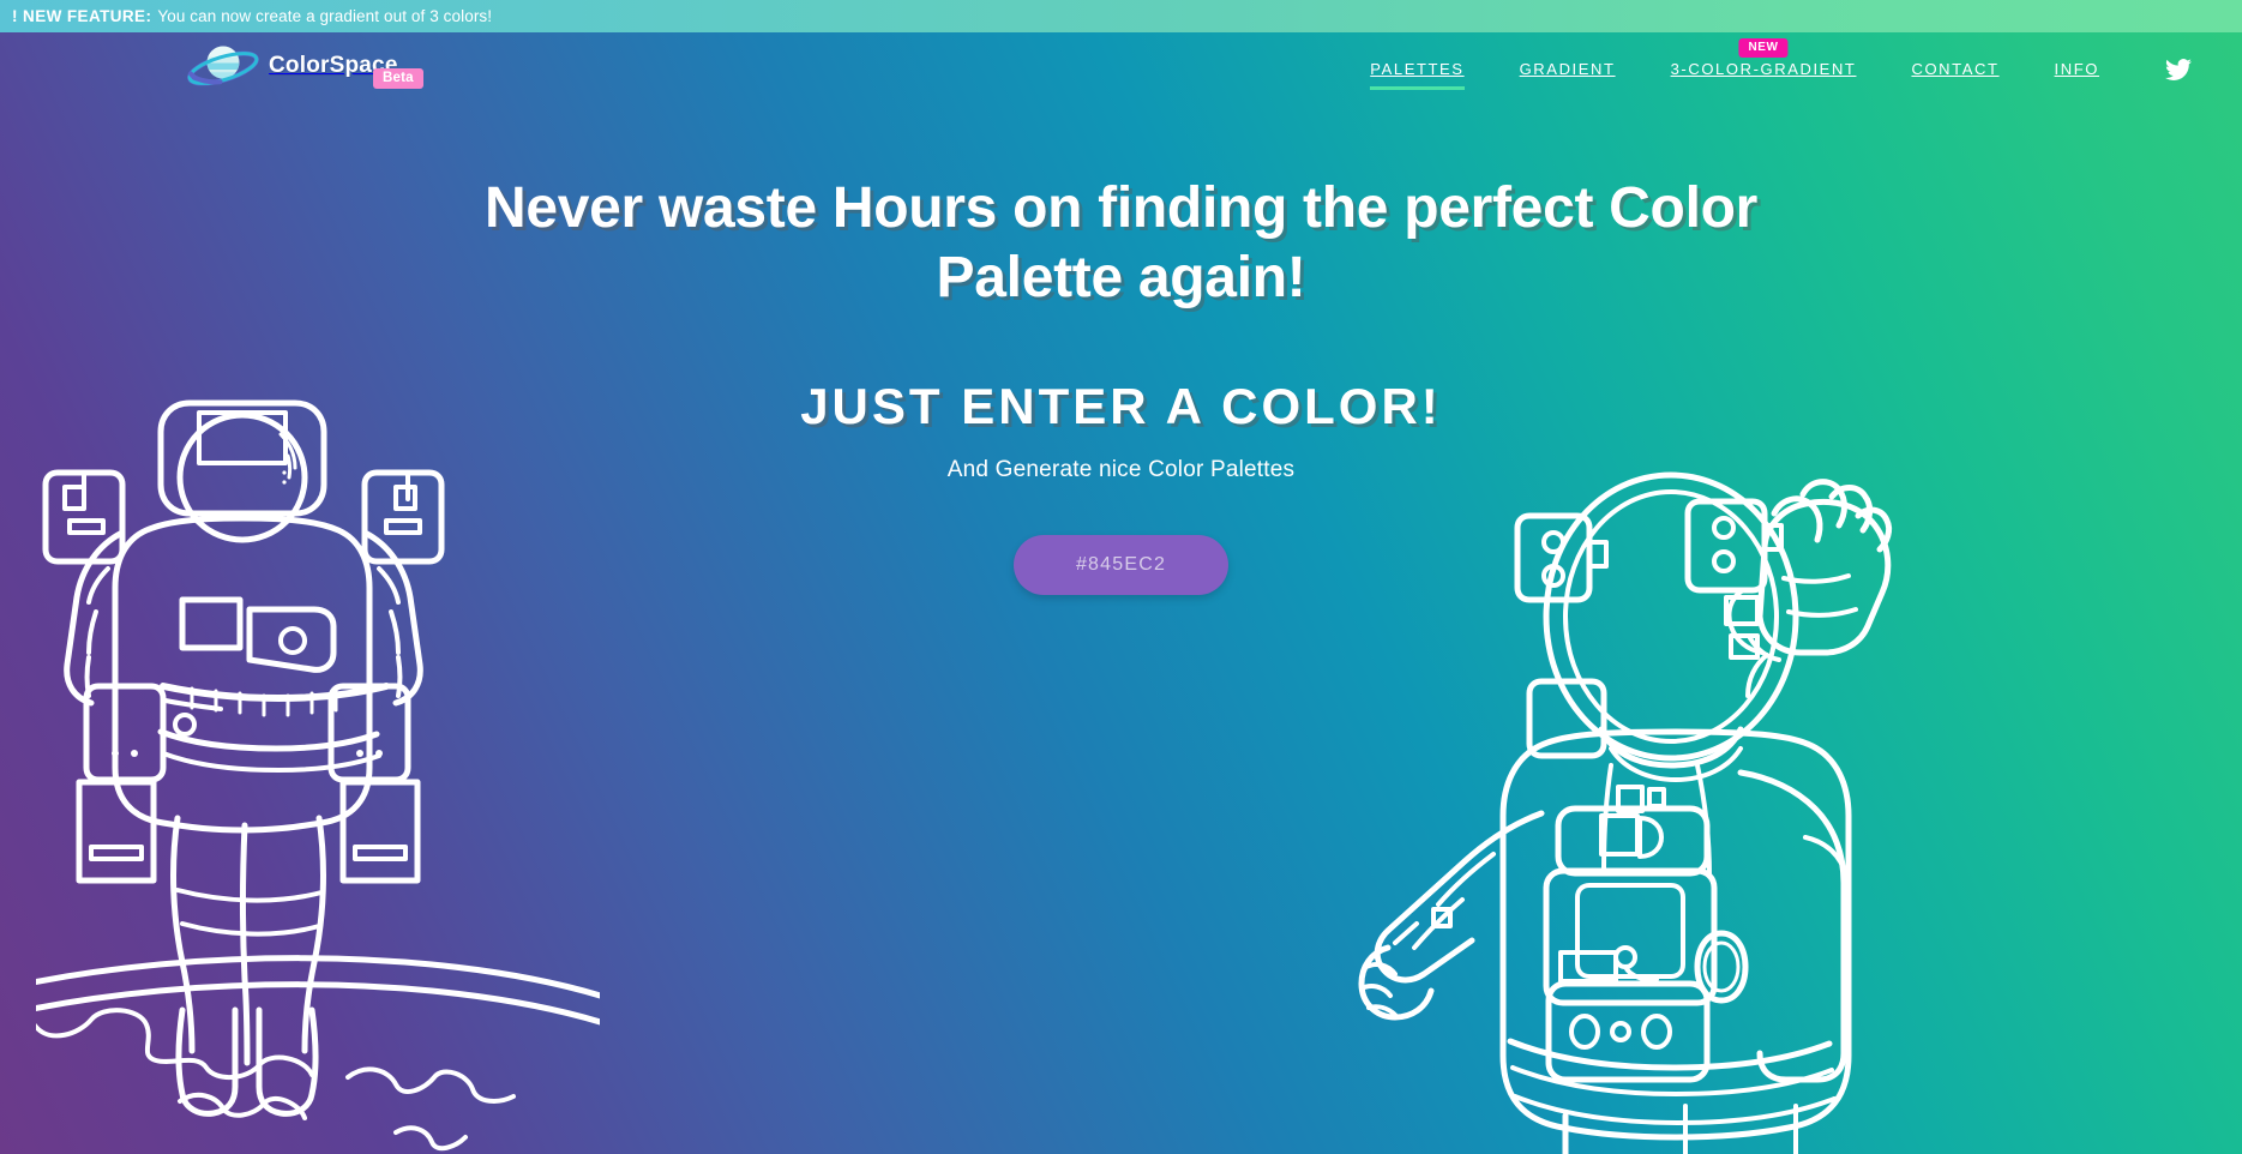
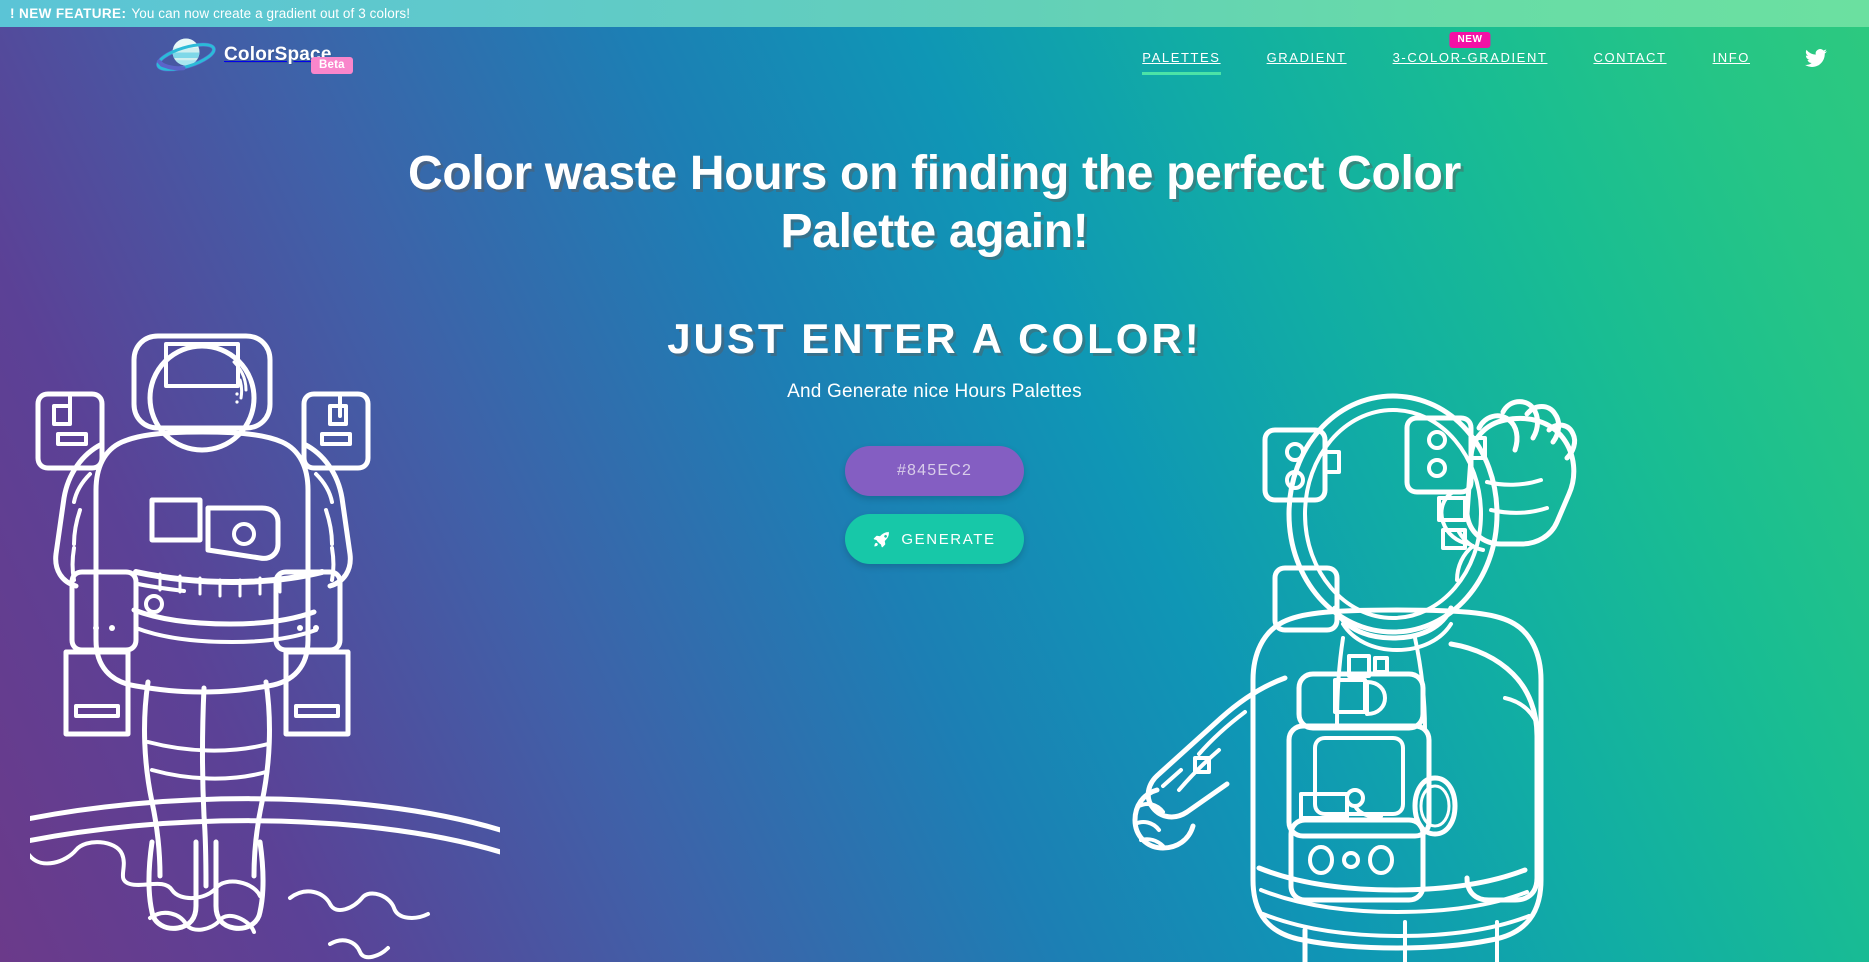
  ! NEW FEATURE:
  You can now create a gradient out of 3 colors!
  ColorSpace
  Beta
  PALETTES
  GRADIENT
  NEW
  3-COLOR-GRADIENT
  CONTACT
  INFO
- Never waste Hours on finding the perfect Color Palette again!
+ Color waste Hours on finding the perfect Color Palette again!
  JUST ENTER A COLOR!
- And Generate nice Color Palettes
+ And Generate nice Hours Palettes
  #845EC2
+ GENERATE
